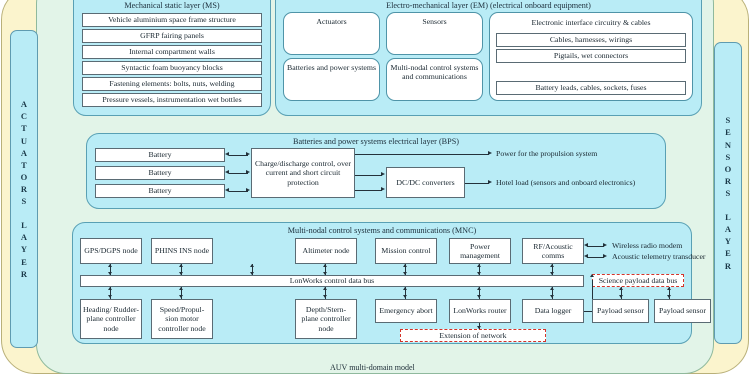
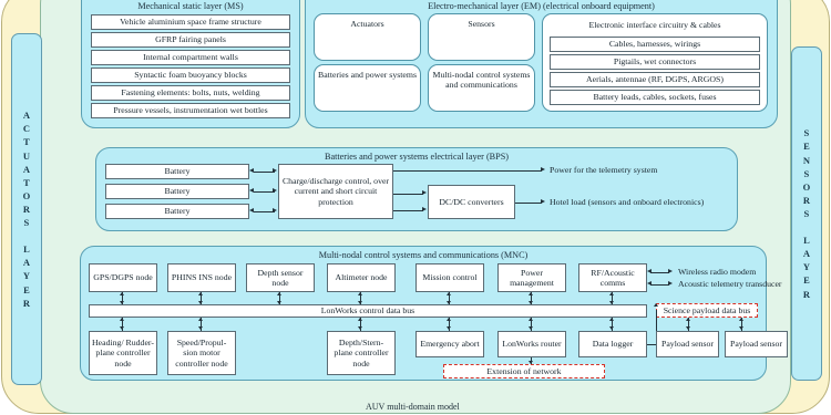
  A
  C
  T
  U
  A
  T
  O
  R
  S
  L
  A
  Y
  E
  R
  S
  E
  N
  S
  O
  R
  S
  L
  A
  Y
  E
  R
  Mechanical static layer (MS)
  Vehicle aluminium space frame structure
  GFRP fairing panels
  Internal compartment walls
  Syntactic foam buoyancy blocks
  Fastening elements: bolts, nuts, welding
  Pressure vessels, instrumentation wet bottles
  Electro-mechanical layer (EM) (electrical onboard equipment)
  Actuators
  Sensors
  Batteries and power systems
  Multi-nodal control systems and communications
  Electronic interface circuitry & cables
  Cables, harnesses, wirings
  Pigtails, wet connectors
+ Aerials, antennae (RF, DGPS, ARGOS)
  Battery leads, cables, sockets, fuses
  Batteries and power systems electrical layer (BPS)
  Battery
  Battery
  Battery
  Charge/discharge control, over current and short circuit protection
  DC/DC converters
- Power for the propulsion system
+ Power for the telemetry system
  Hotel load (sensors and onboard electronics)
  Multi-nodal control systems and communications (MNC)
  GPS/DGPS node
  PHINS INS node
+ Depth sensor node
  Altimeter node
  Mission control
  Power management
  RF/Acoustic comms
  Wireless radio modem
  Acoustic telemetry transducer
  LonWorks control data bus
  Science payload data bus
  Heading/ Rudder-plane controller node
  Speed/Propul- sion motor controller node
  Depth/Stern- plane controller node
  Emergency abort
  LonWorks router
  Data logger
  Payload sensor
  Payload sensor
  Extension of network
  AUV multi-domain model
